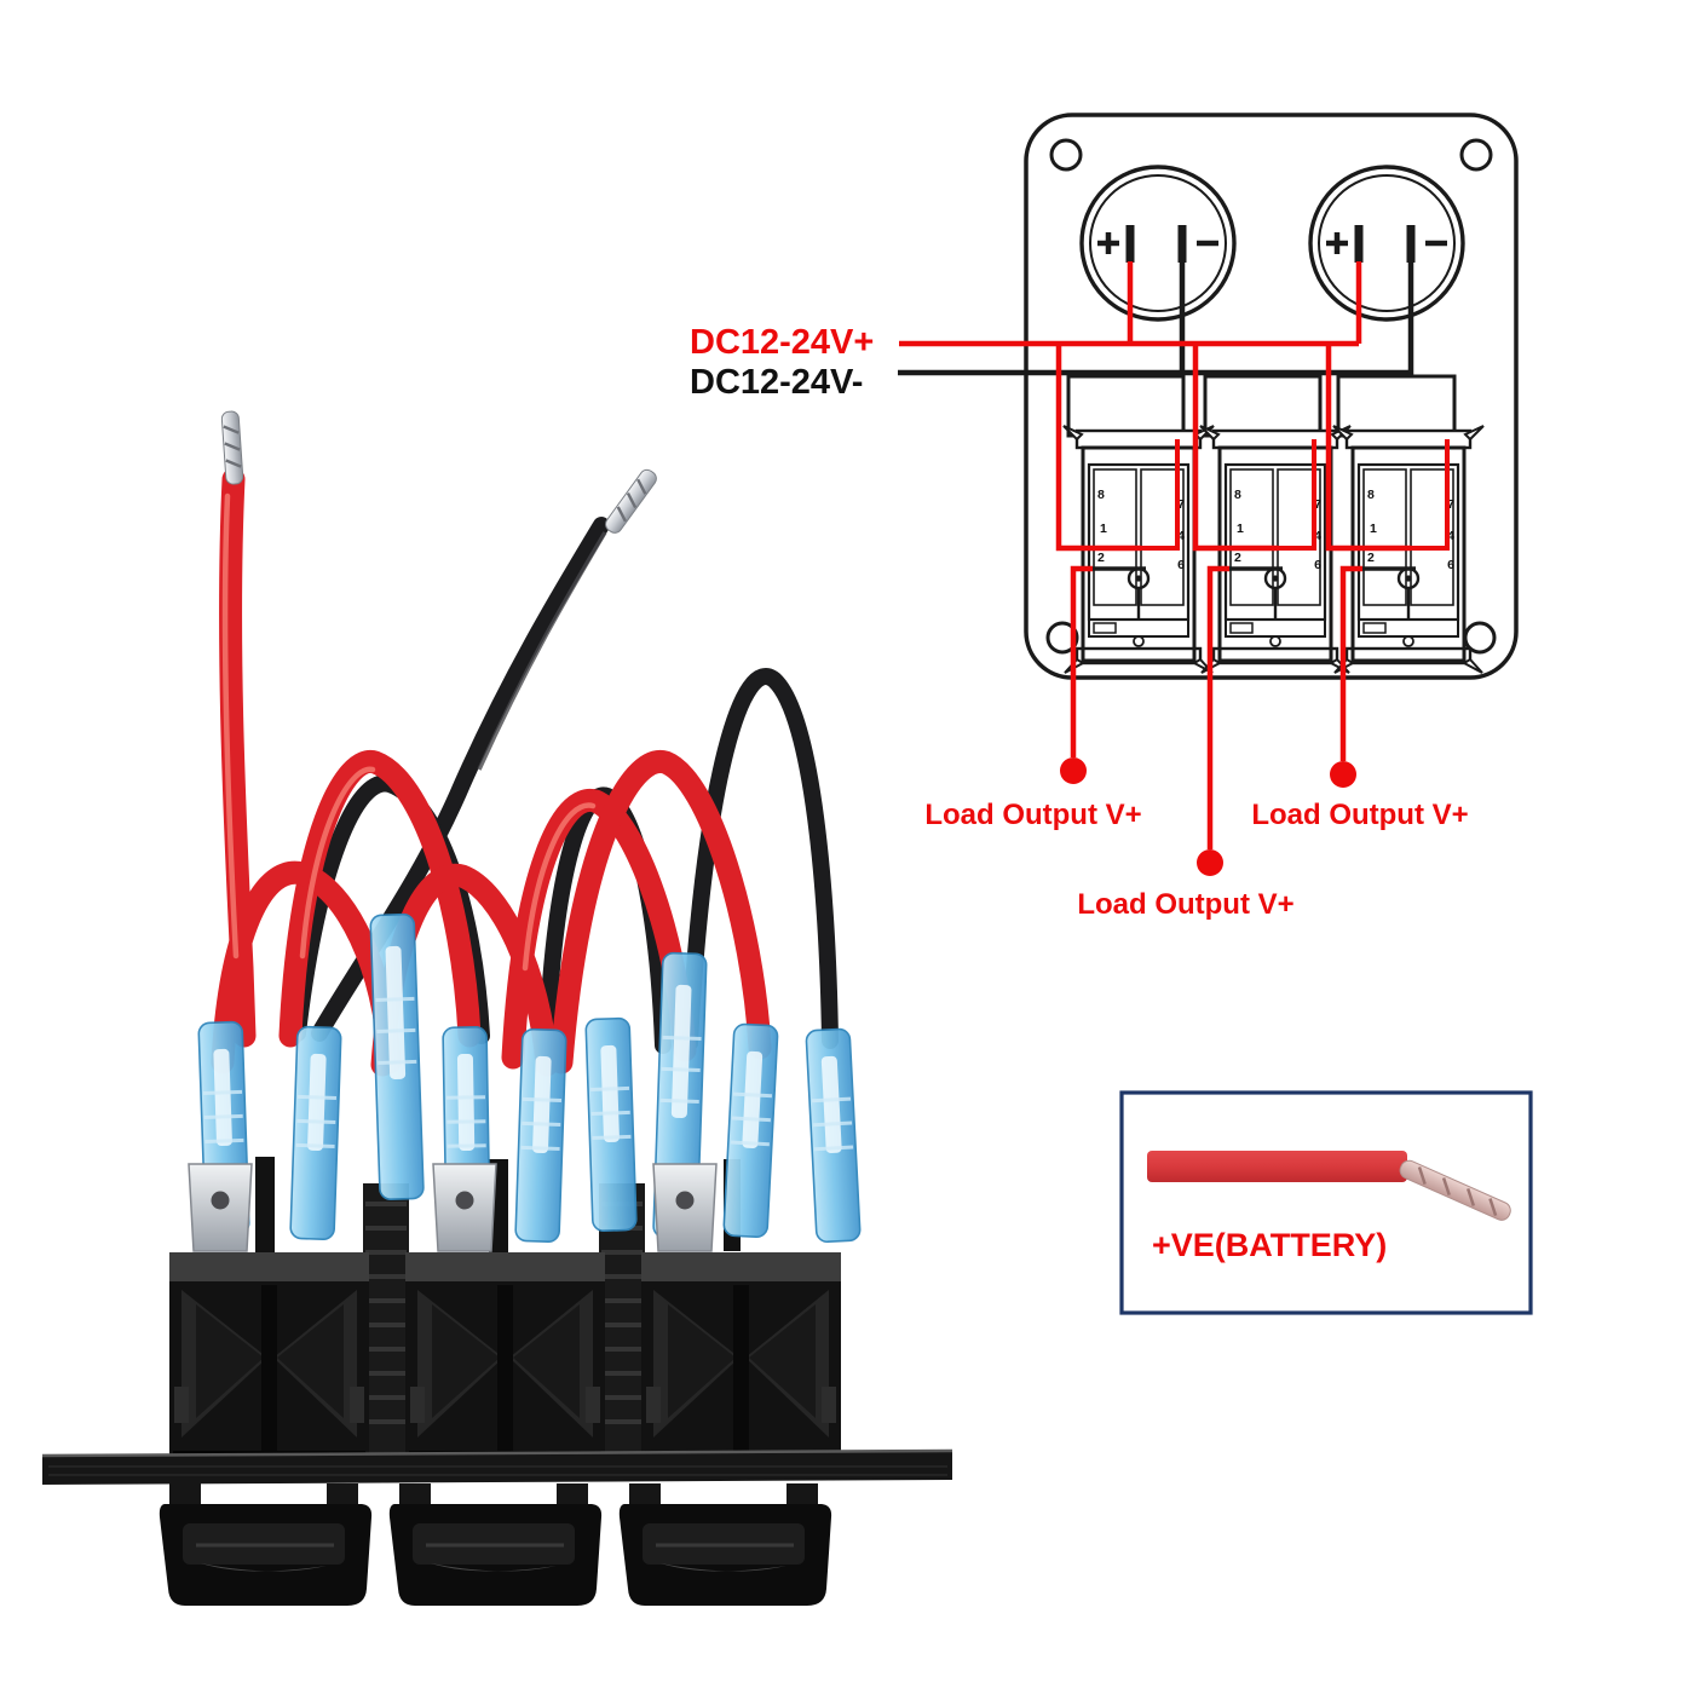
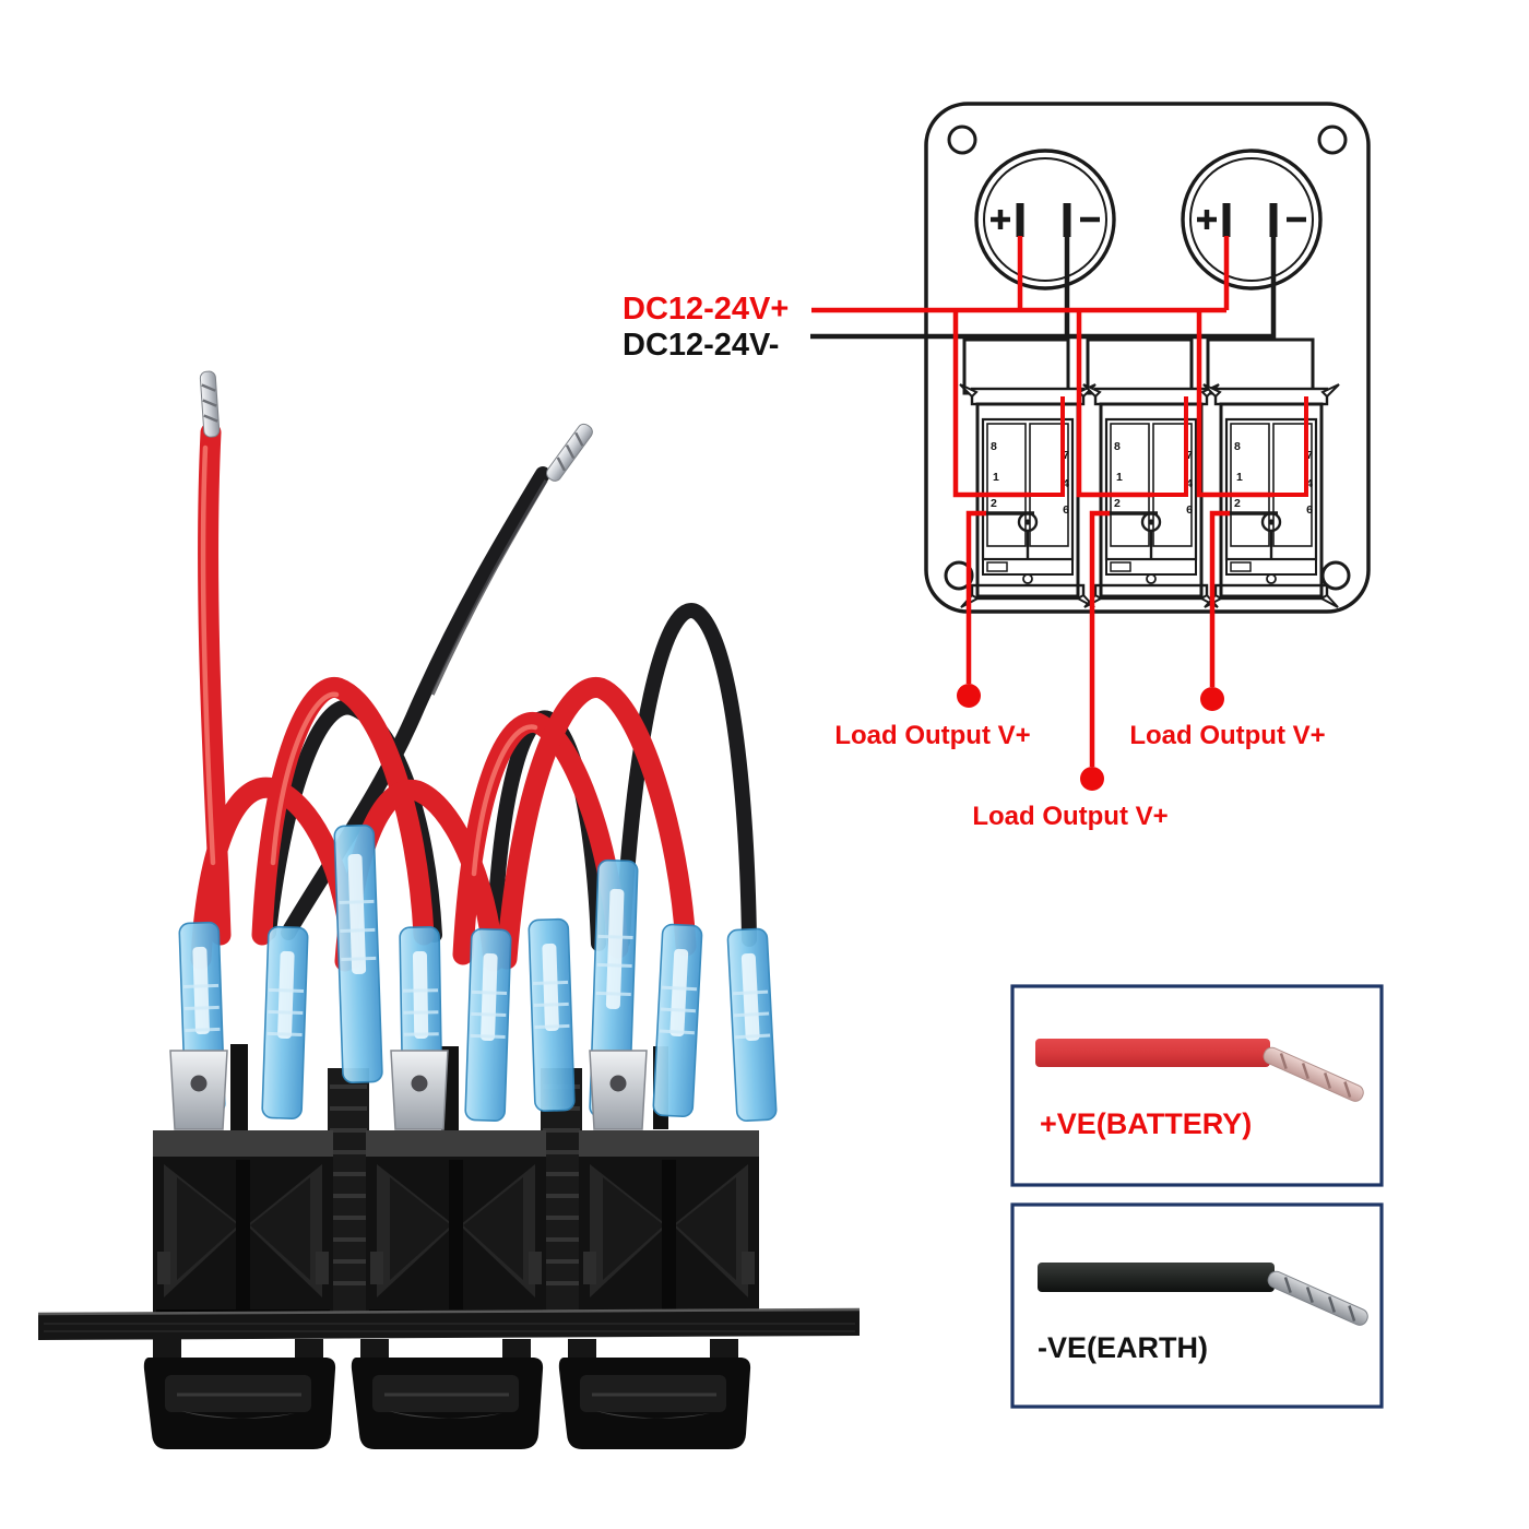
  DC12-24V+
  DC12-24V-
  Load Output V+
  Load Output V+
  Load Output V+
  +VE(BATTERY)
+ -VE(EARTH)
